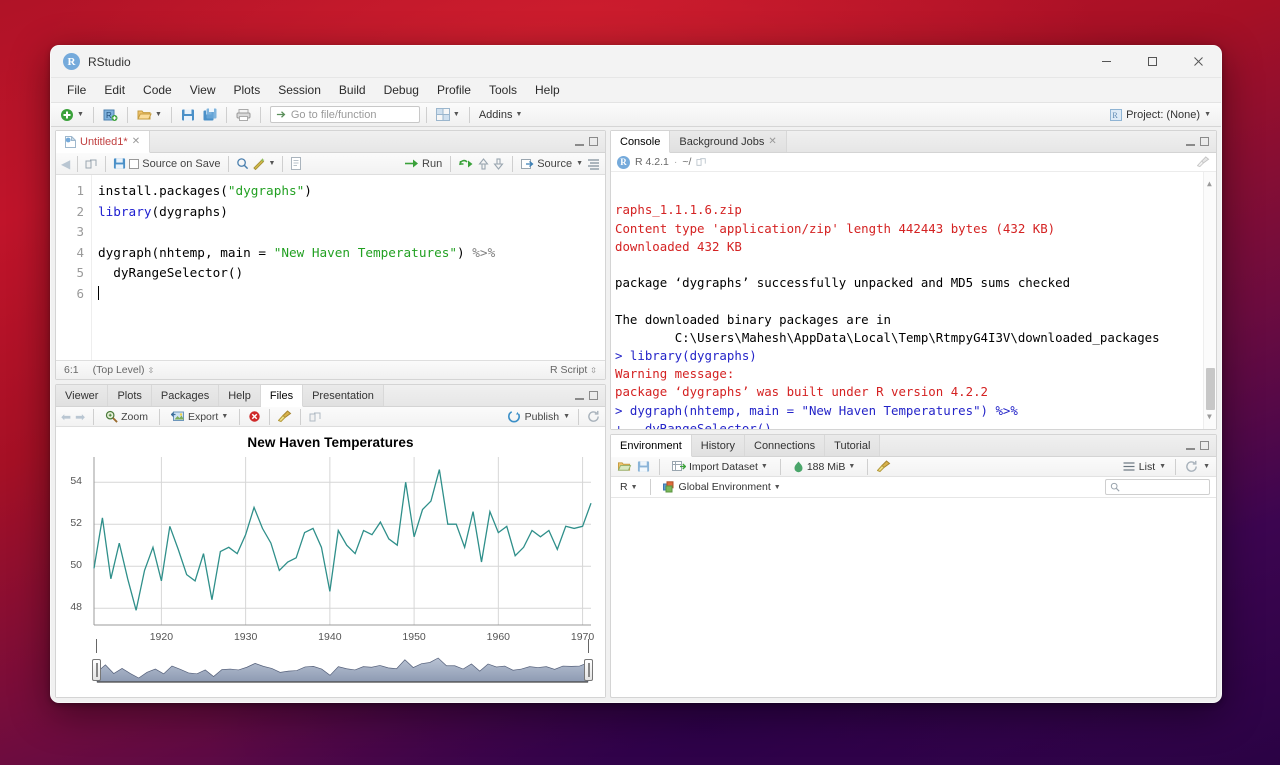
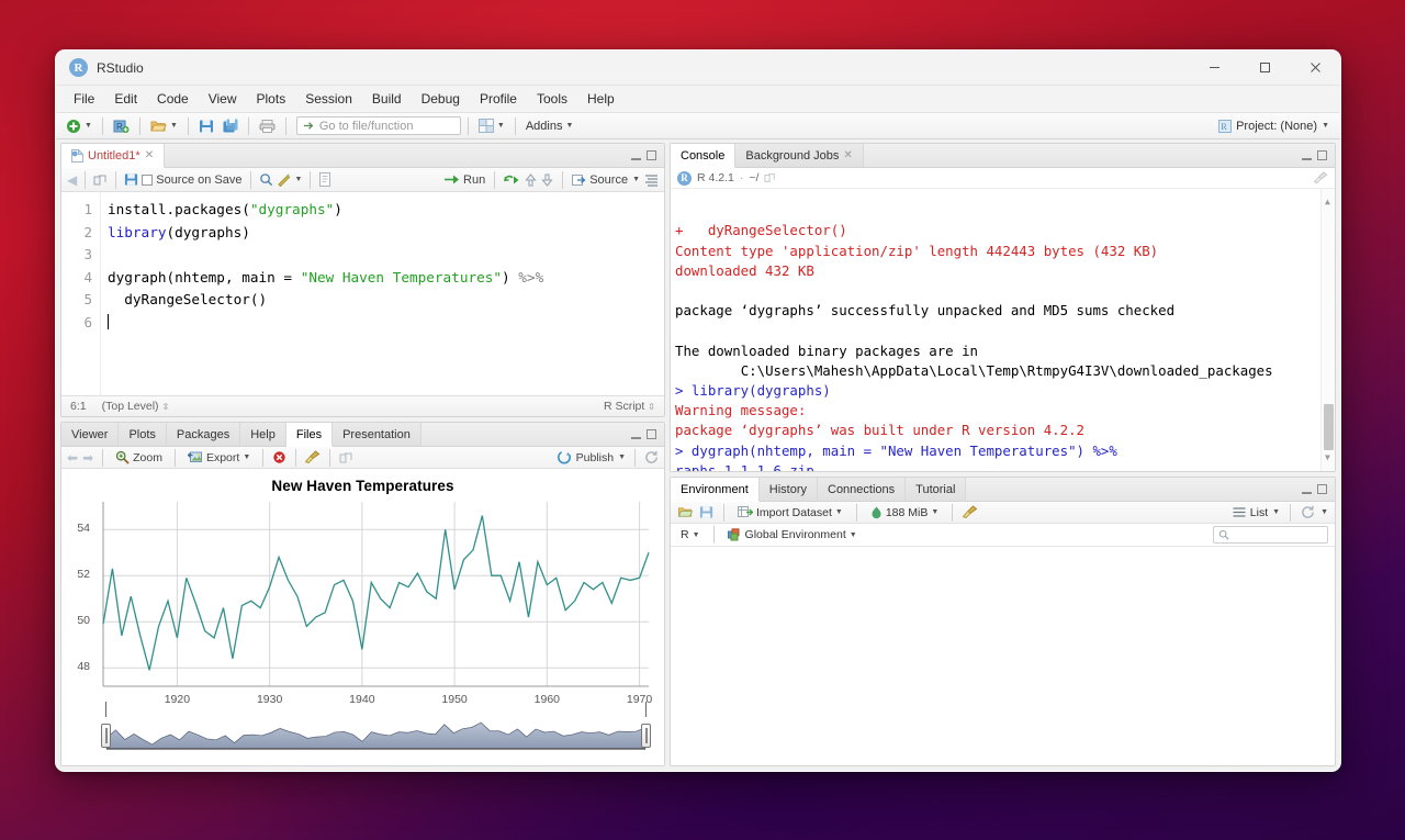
  R
  RStudio
  File
  Edit
  Code
  View
  Plots
  Session
  Build
  Debug
  Profile
  Tools
  Help
  R
  Go to file/function
  Addins
  R
  Project: (None)
  Untitled1*
  ✕
  ◀
  Source on Save
  Run
  Source
  1
  2
  3
  4
  5
  6
  install.packages("dygraphs")
  library(dygraphs)
  dygraph(nhtemp, main = "New Haven Temperatures") %>%
  dyRangeSelector()
  6:1
  (Top Level)
  ⇳
  R Script
  ⇳
  Viewer
  Plots
  Packages
  Help
  Files
  Presentation
  ⬅
  ➡
  Zoom
  Export
  Publish
  New Haven Temperatures
  48
  50
  52
  54
  1920
  1930
  1940
  1950
  1960
  1970
  Console
  Background Jobs
  ✕
  R
  R 4.2.1
  ·
  ~/
- raphs_1.1.1.6.zip
+ + dyRangeSelector()
  Content type 'application/zip' length 442443 bytes (432 KB)
  downloaded 432 KB
  package ‘dygraphs’ successfully unpacked and MD5 sums checked
  The downloaded binary packages are in
  C:\Users\Mahesh\AppData\Local\Temp\RtmpyG4I3V\downloaded_packages
  > library(dygraphs)
  Warning message:
  package ‘dygraphs’ was built under R version 4.2.2
  > dygraph(nhtemp, main = "New Haven Temperatures") %>%
- + dyRangeSelector()
+ raphs_1.1.1.6.zip
  ▲
  ▼
  Environment
  History
  Connections
  Tutorial
  Import Dataset
  188 MiB
  List
  R
  Global Environment
